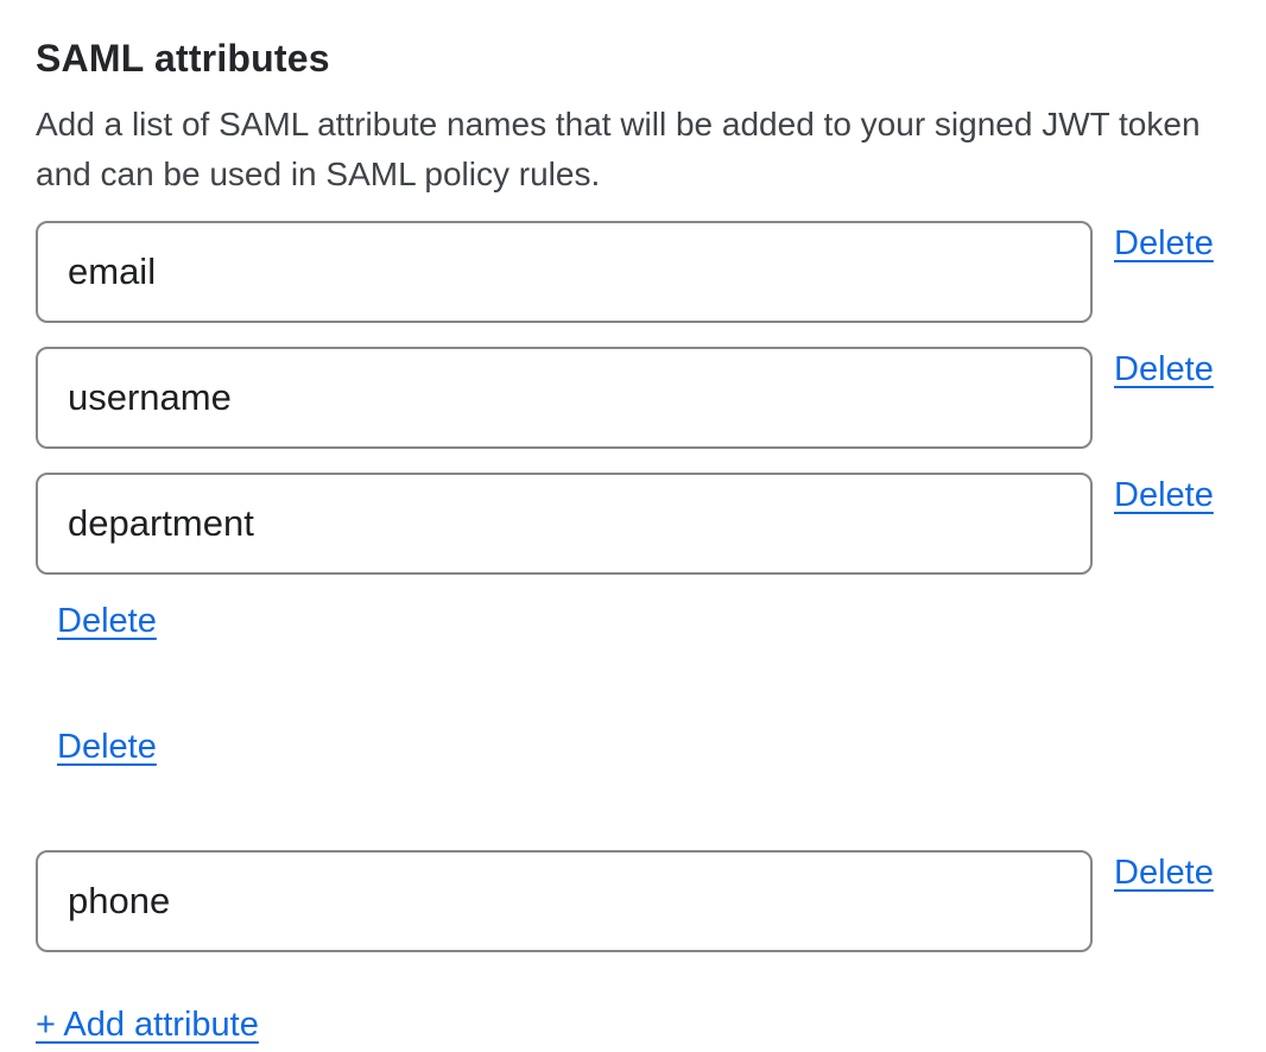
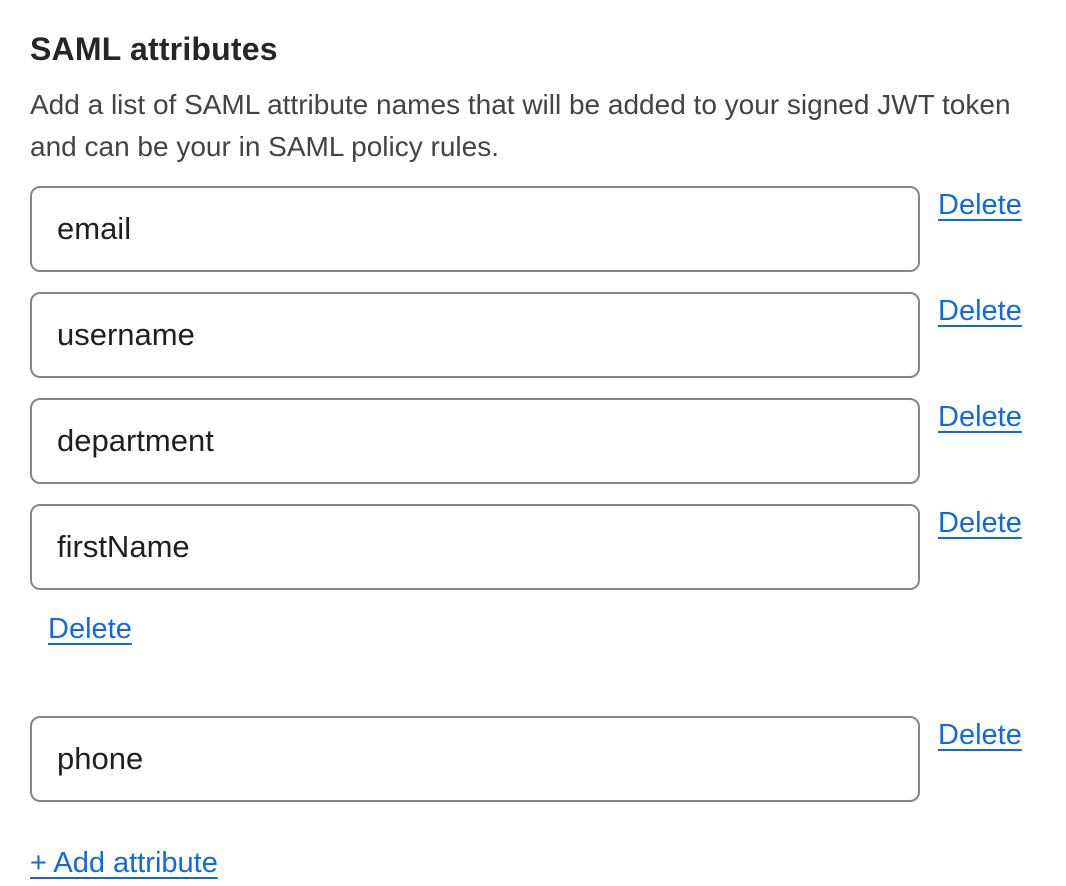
  SAML attributes
- Add a list of SAML attribute names that will be added to your signed JWT token and can be used in SAML policy rules.
+ Add a list of SAML attribute names that will be added to your signed JWT token and can be your in SAML policy rules.
  email
  Delete
  username
  Delete
  department
  Delete
+ firstName
  Delete
  Delete
  phone
  Delete
  + Add attribute
